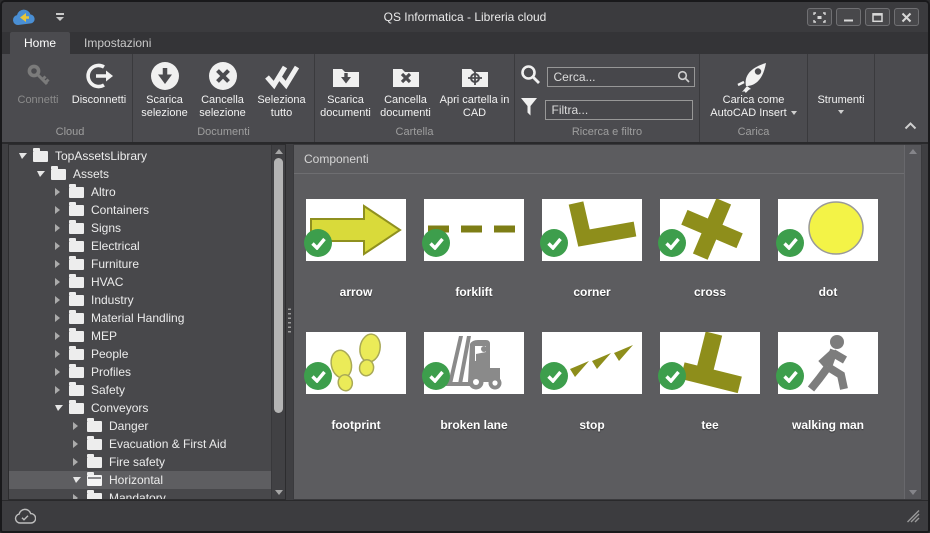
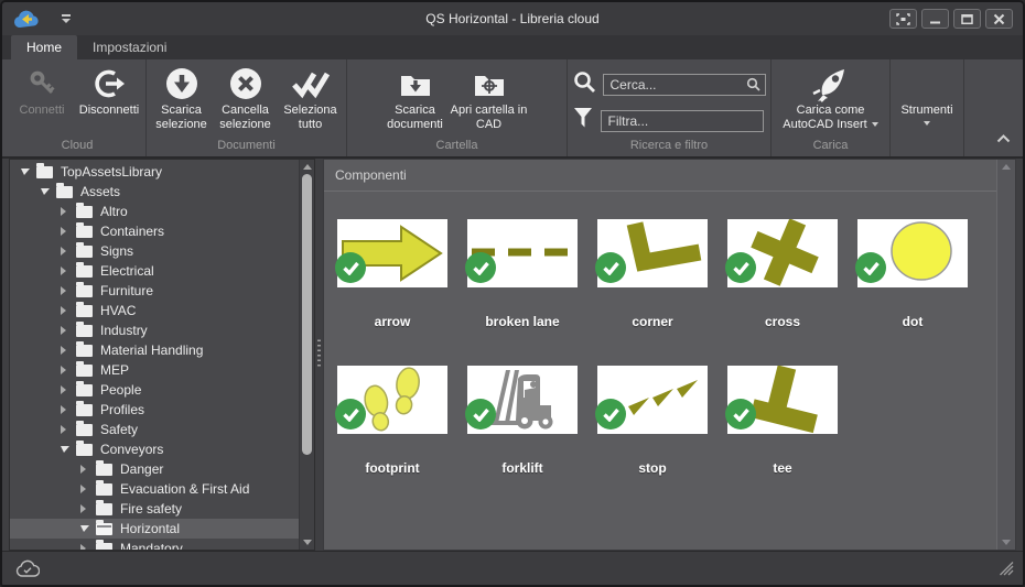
- QS Informatica - Libreria cloud
+ QS Horizontal - Libreria cloud
  Home
  Impostazioni
  Connetti
  Disconnetti
  Cloud
  Scarica selezione
  Cancella selezione
  Seleziona tutto
  Documenti
  Scarica documenti
- Cancella documenti
  Apri cartella in CAD
  Cartella
  Cerca...
  Filtra...
  Ricerca e filtro
  Carica come AutoCAD Insert
  Carica
  Strumenti
  TopAssetsLibrary
  Assets
  Altro
  Containers
  Signs
  Electrical
  Furniture
  HVAC
  Industry
  Material Handling
  MEP
  People
  Profiles
  Safety
  Conveyors
  Danger
  Evacuation & First Aid
  Fire safety
  Horizontal
  Mandatory
  Componenti
  arrow
- forklift
+ broken lane
  corner
  cross
  dot
  footprint
- broken lane
+ forklift
  stop
  tee
- walking man
